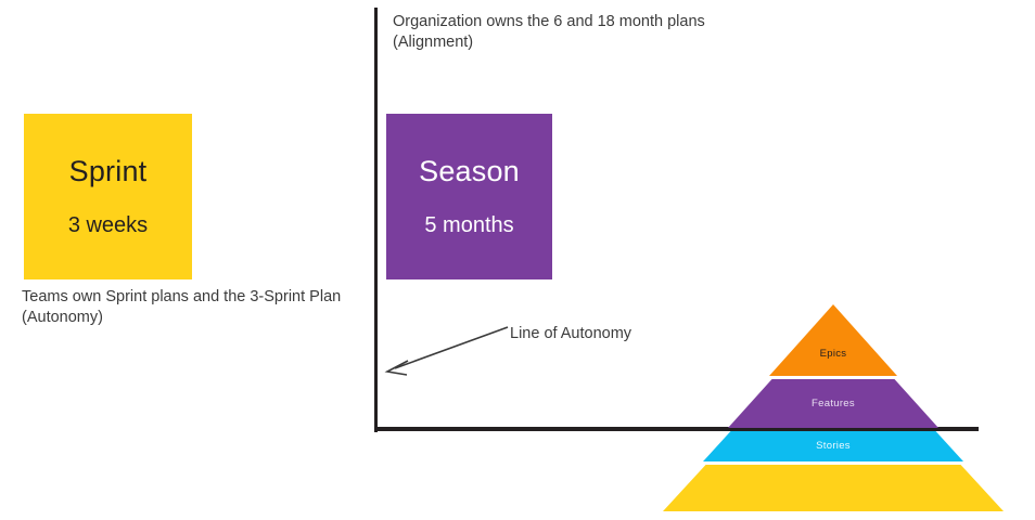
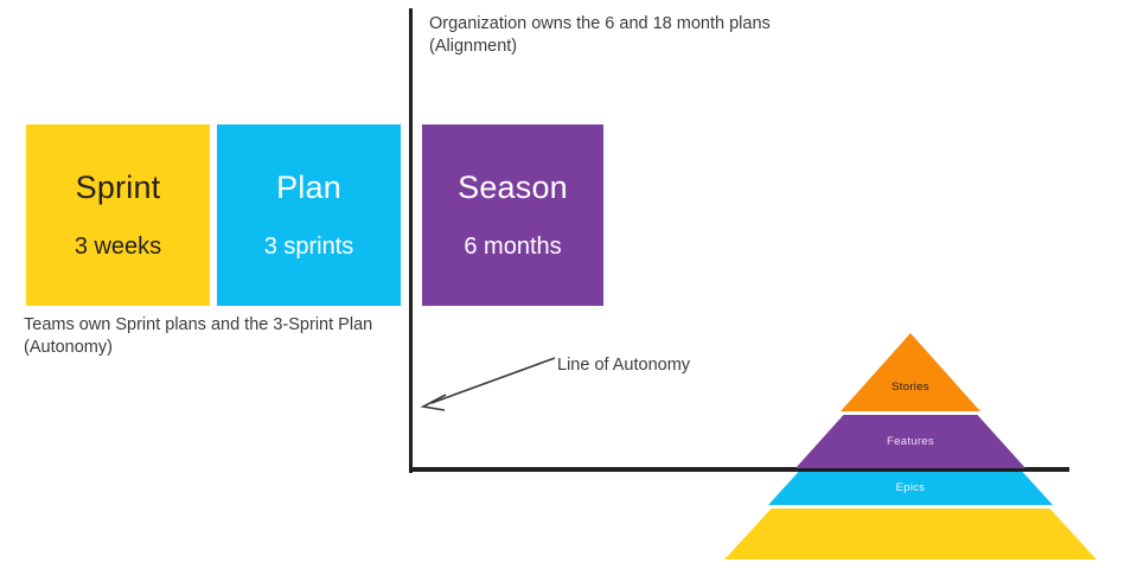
  Organization owns the 6 and 18 month plans
  (Alignment)
  Sprint
  3 weeks
+ Plan
+ 3 sprints
  Season
- 5 months
+ 6 months
  Teams own Sprint plans and the 3-Sprint Plan
  (Autonomy)
  Line of Autonomy
- Epics
+ Stories
  Features
- Stories
+ Epics
